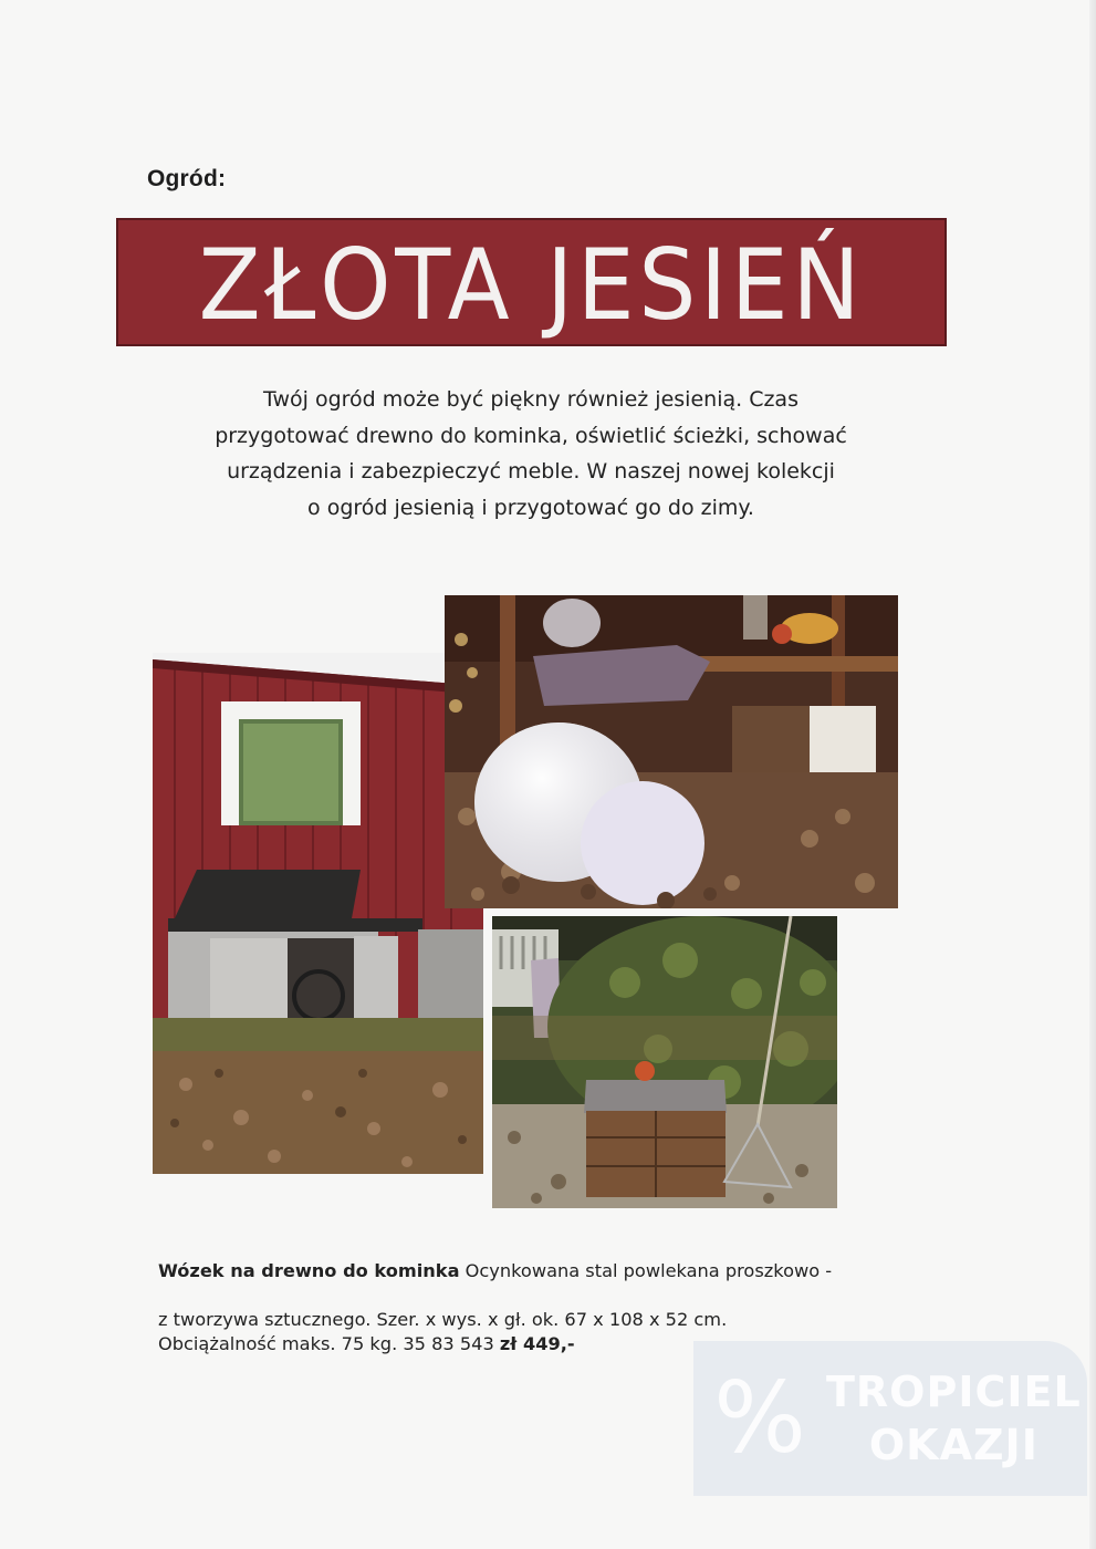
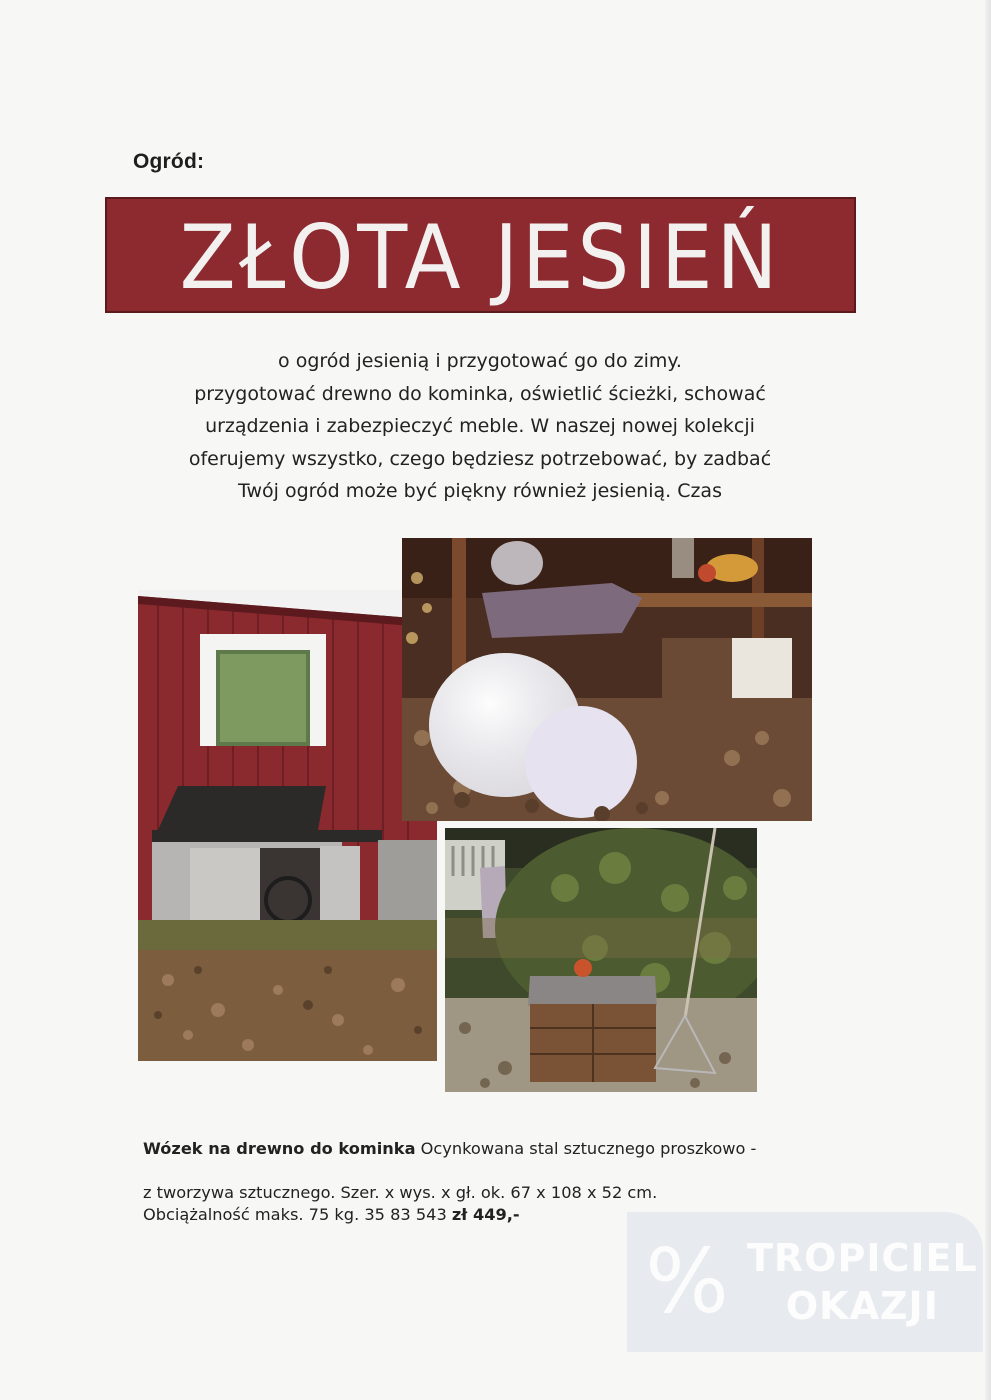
  Ogród:
  ZŁOTA JESIEŃ
- Twój ogród może być piękny również jesienią. Czas
+ o ogród jesienią i przygotować go do zimy.
  przygotować drewno do kominka, oświetlić ścieżki, schować
  urządzenia i zabezpieczyć meble. W naszej nowej kolekcji
+ oferujemy wszystko, czego będziesz potrzebować, by zadbać
- o ogród jesienią i przygotować go do zimy.
+ Twój ogród może być piękny również jesienią. Czas
- Wózek na drewno do kominka Ocynkowana stal powlekana proszkowo -
+ Wózek na drewno do kominka Ocynkowana stal sztucznego proszkowo -
  z tworzywa sztucznego. Szer. x wys. x gł. ok. 67 x 108 x 52 cm.
  Obciążalność maks. 75 kg. 35 83 543 zł 449,-
